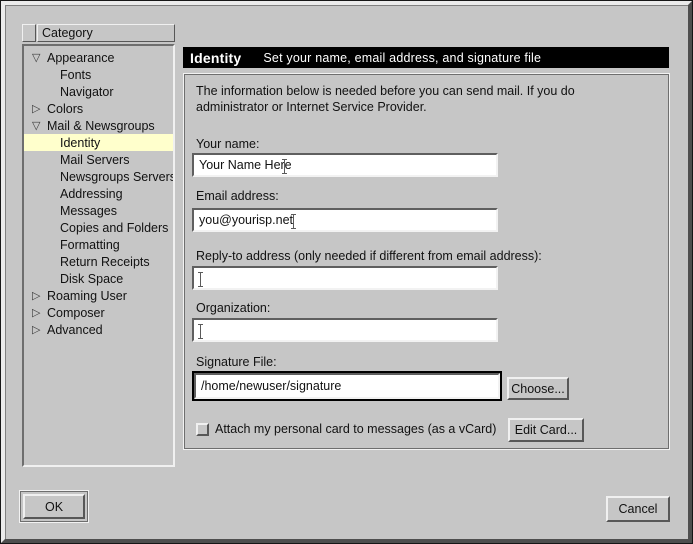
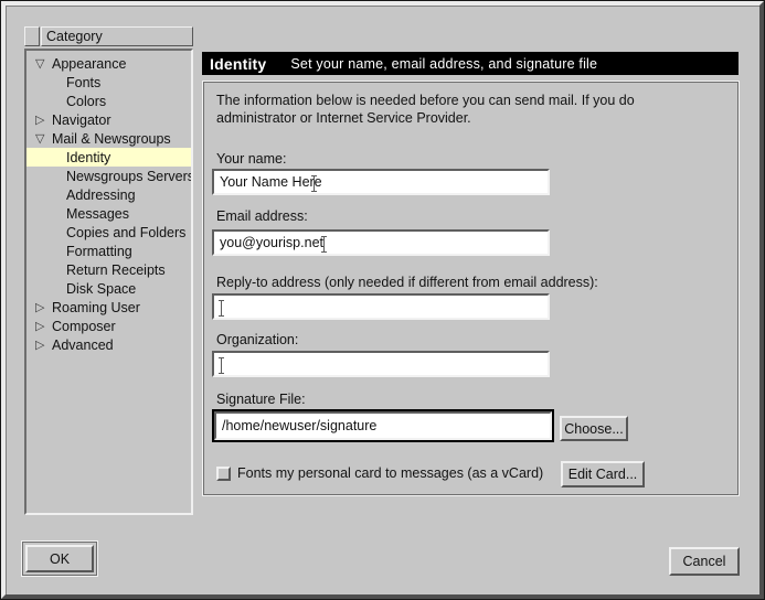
  Category
  ▽
  Appearance
  Fonts
- Navigator
+ Colors
  ▷
- Colors
+ Navigator
  ▽
  Mail & Newsgroups
  Identity
- Mail Servers
  Newsgroups Servers
  Addressing
  Messages
  Copies and Folders
  Formatting
  Return Receipts
  Disk Space
  ▷
  Roaming User
  ▷
  Composer
  ▷
  Advanced
  Identity
  Set your name, email address, and signature file
  The information below is needed before you can send mail. If you do
  administrator or Internet Service Provider.
  Your name:
  Your Name Hee
  Email address:
  you@yourisp.ne
  Reply-to address (only needed if different from email address):
  Organization:
  Signature File:
  /home/newuser/signature
  Choose...
- Attach my personal card to messages (as a vCard)
+ Fonts my personal card to messages (as a vCard)
  Edit Card...
  OK
  Cancel
